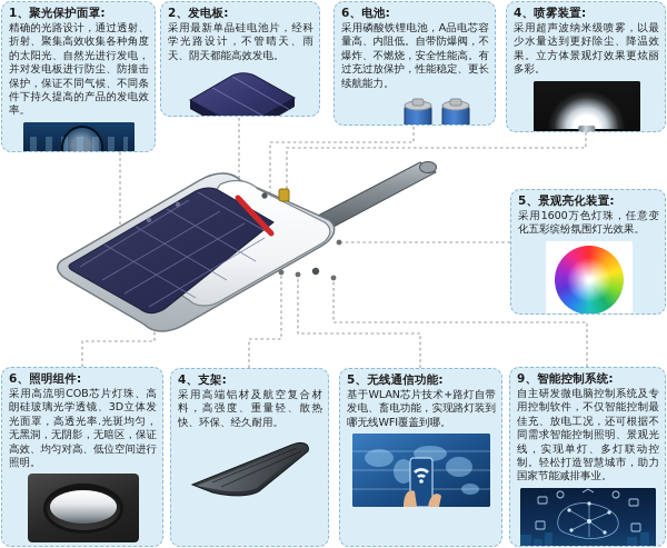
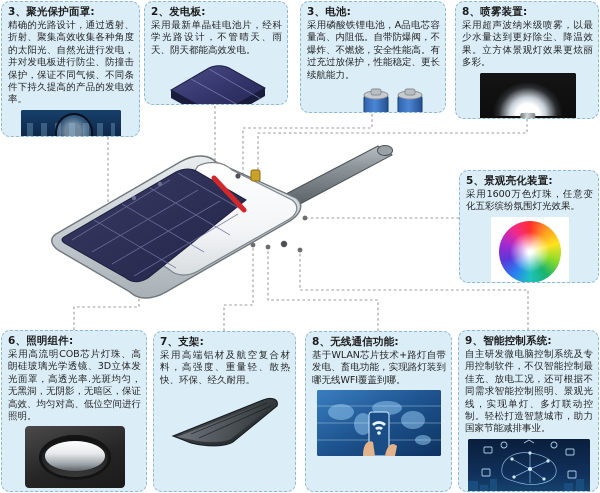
- 1、聚光保护面罩:
+ 3、聚光保护面罩:
  精确的光路设计，通过透射、折射、聚集高效收集各种角度的太阳光、自然光进行发电，并对发电板进行防尘、防撞击保护，保证不同气候、不同条件下持久提高的产品的发电效率。
  2、发电板:
  采用最新单晶硅电池片，经科学光路设计，不管晴天、雨天、阴天都能高效发电。
- 6、电池:
+ 3、电池:
  采用磷酸铁锂电池，A品电芯容量高、内阻低。自带防爆阀，不爆炸、不燃烧，安全性能高。有过充过放保护，性能稳定、更长续航能力。
- 4、喷雾装置:
+ 8、喷雾装置:
  采用超声波纳米级喷雾，以最少水量达到更好除尘、降温效果。立方体景观灯效果更炫丽多彩。
  5、景观亮化装置:
  采用1600万色灯珠，任意变化五彩缤纷氛围灯光效果。
  6、照明组件:
  采用高流明COB芯片灯珠、高朗硅玻璃光学透镜、3D立体发光面罩，高透光率.光斑均匀，无黑洞，无阴影，无暗区，保证高效、均匀对高、低位空间进行照明。
- 4、支架:
+ 7、支架:
  采用高端铝材及航空复合材料，高强度、重量轻、散热快、环保、经久耐用。
- 5、无线通信功能:
+ 8、无线通信功能:
  基于WLAN芯片技术+路灯自带发电、畜电功能，实现路灯装到哪无线WFI覆盖到哪。
  9、智能控制系统:
  自主研发微电脑控制系统及专用控制软件，不仅智能控制最佳充、放电工况，还可根据不同需求智能控制照明、景观光线，实现单灯、多灯联动控制。轻松打造智慧城市，助力国家节能减排事业。
